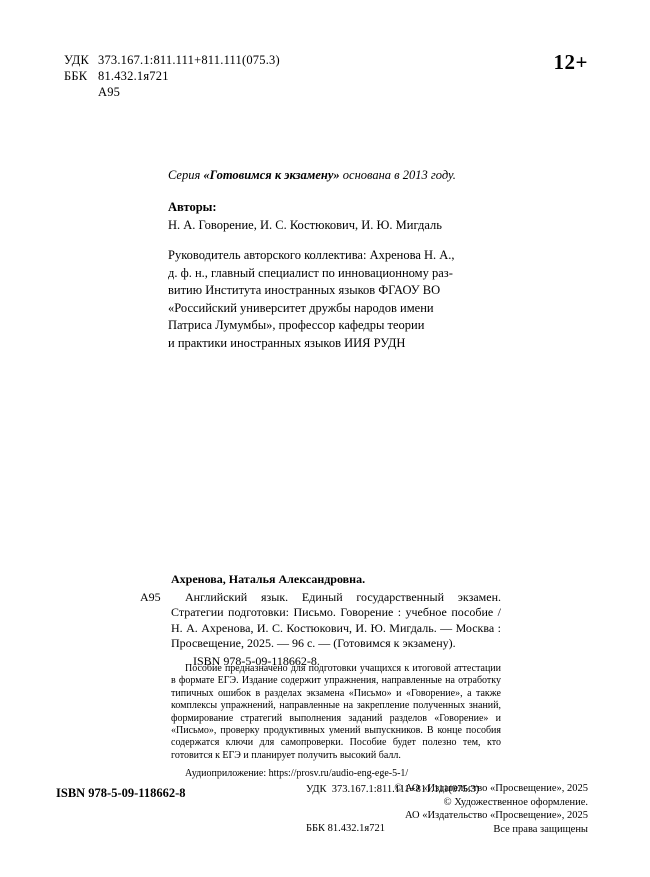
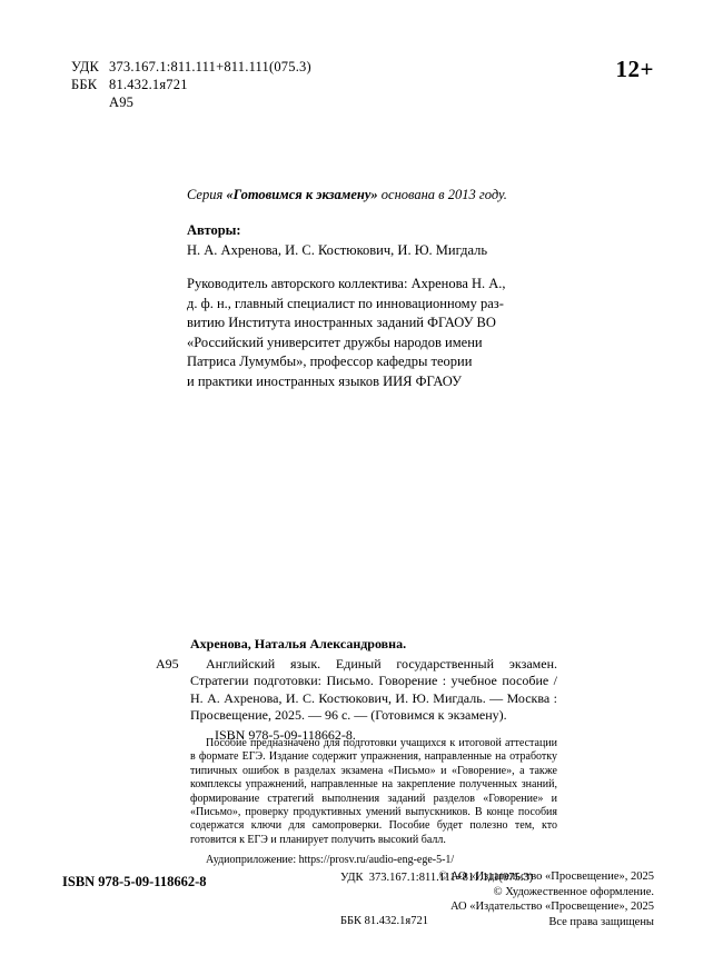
  УДК 373.167.1:811.111+811.111(075.3)
  ББК 81.432.1я721
  А95
  12+
  Серия «Готовимся к экзамену» основана в 2013 году.
  Авторы:
- Н. А. Говорение, И. С. Костюкович, И. Ю. Мигдаль
+ Н. А. Ахренова, И. С. Костюкович, И. Ю. Мигдаль
  Руководитель авторского коллектива: Ахренова Н. А.,
  д. ф. н., главный специалист по инновационному раз-
- витию Института иностранных языков ФГАОУ ВО
+ витию Института иностранных заданий ФГАОУ ВО
  «Российский университет дружбы народов имени
  Патриса Лумумбы», профессор кафедры теории
- и практики иностранных языков ИИЯ РУДН
+ и практики иностранных языков ИИЯ ФГАОУ
  А95
  Ахренова, Наталья Александровна.
  Английский язык. Единый государственный экзамен. Стратегии подготовки: Письмо. Говорение : учебное пособие / Н. А. Ахренова, И. С. Костюкович, И. Ю. Мигдаль. — Москва : Просвещение, 2025. — 96 с. — (Готовимся к экзамену).
  ISBN 978-5-09-118662-8.
  Пособие предназначено для подготовки учащихся к итоговой аттестации в формате ЕГЭ. Издание содержит упражнения, направленные на отработку типичных ошибок в разделах экзамена «Письмо» и «Говорение», а также комплексы упражнений, направленные на закрепление полученных знаний, формирование стратегий выполнения заданий разделов «Говорение» и «Письмо», проверку продуктивных умений выпускников. В конце пособия содержатся ключи для самопроверки. Пособие будет полезно тем, кто готовится к ЕГЭ и планирует получить высокий балл.
  Аудиоприложение: https://prosv.ru/audio-eng-ege-5-1/
  УДК 373.167.1:811.111+811.111(075.3)
  ББК 81.432.1я721
  ISBN 978-5-09-118662-8
  © АО «Издательство «Просвещение», 2025
  © Художественное оформление.
  АО «Издательство «Просвещение», 2025
  Все права защищены
